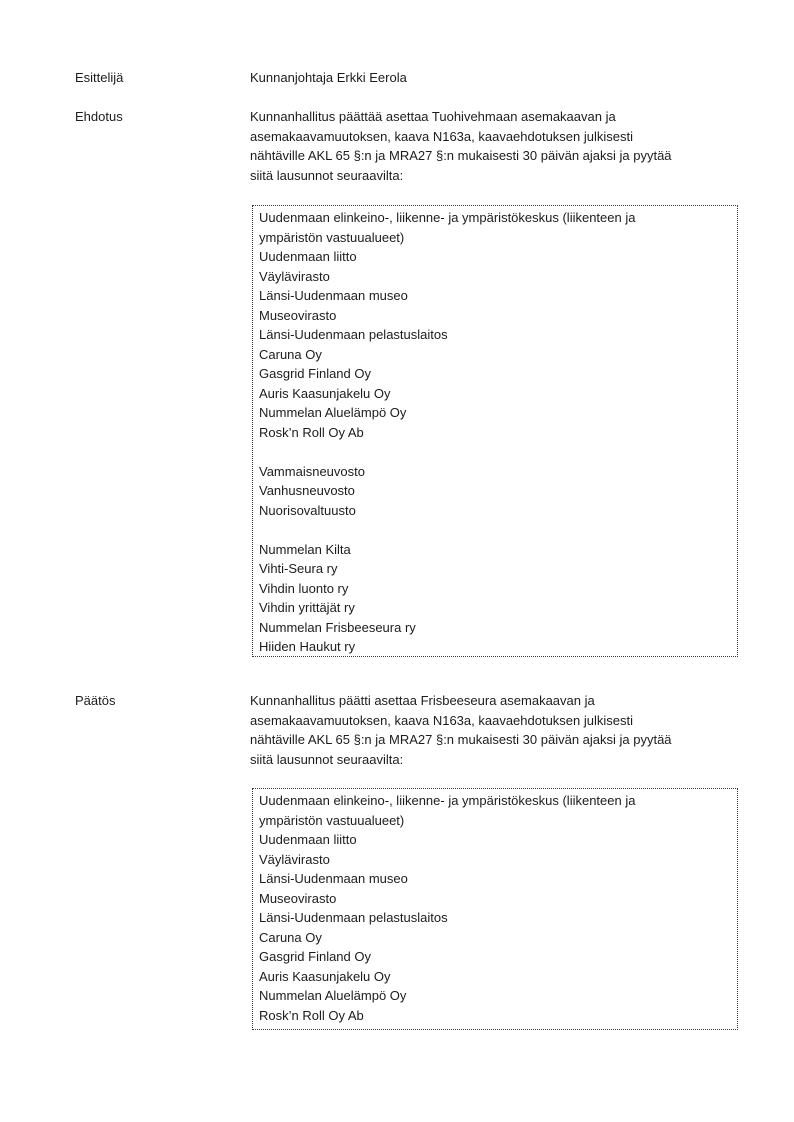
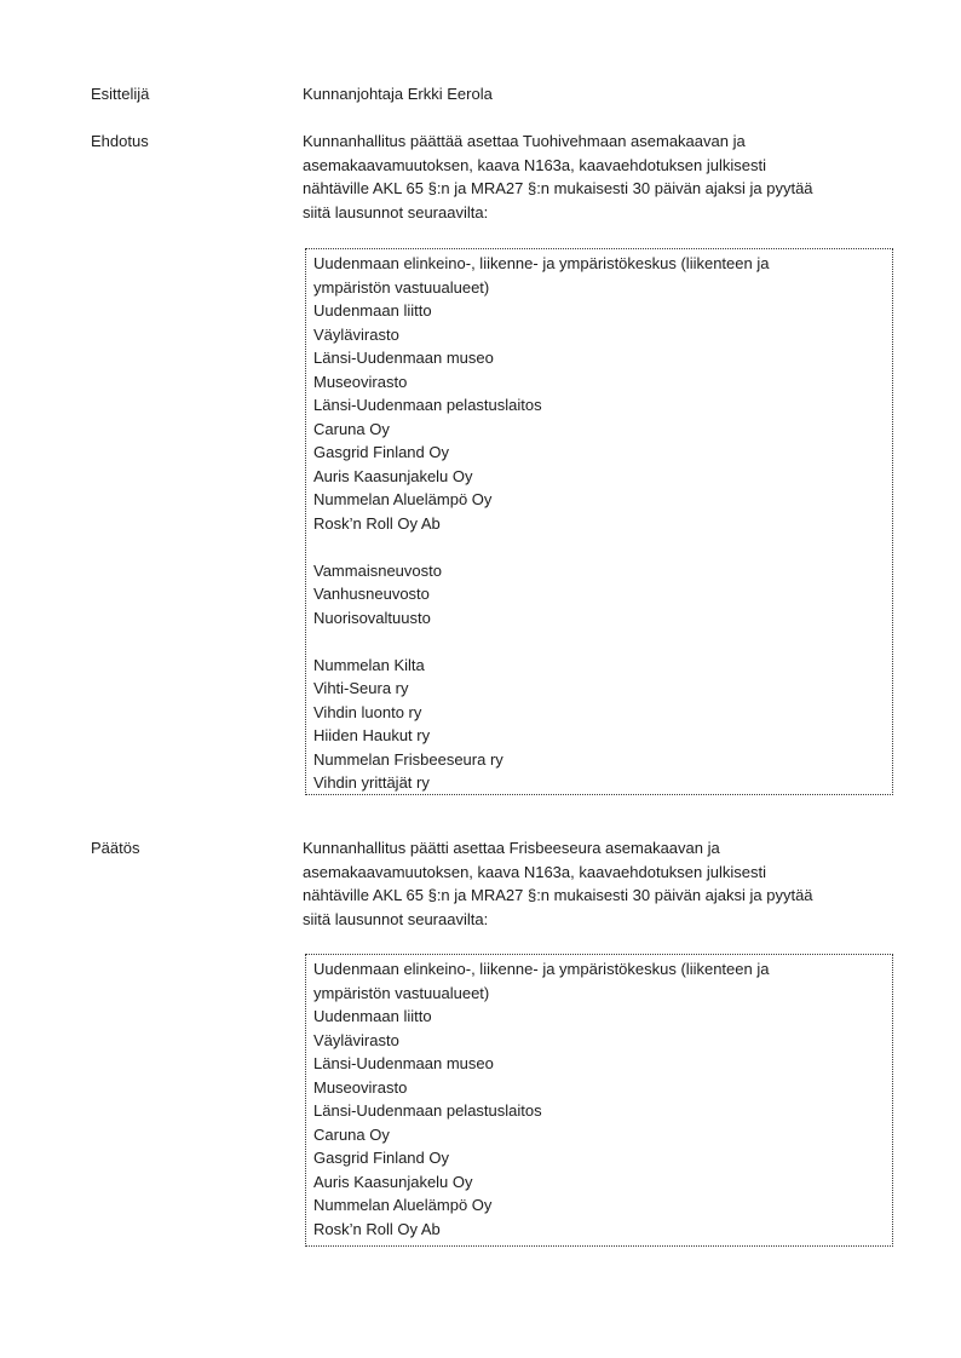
  Esittelijä
  Kunnanjohtaja Erkki Eerola
  Ehdotus
  Kunnanhallitus päättää asettaa Tuohivehmaan asemakaavan ja
  asemakaavamuutoksen, kaava N163a, kaavaehdotuksen julkisesti
  nähtäville AKL 65 §:n ja MRA27 §:n mukaisesti 30 päivän ajaksi ja pyytää
  siitä lausunnot seuraavilta:
  Uudenmaan elinkeino-, liikenne- ja ympäristökeskus (liikenteen ja
  ympäristön vastuualueet)
  Uudenmaan liitto
  Väylävirasto
  Länsi-Uudenmaan museo
  Museovirasto
  Länsi-Uudenmaan pelastuslaitos
  Caruna Oy
  Gasgrid Finland Oy
  Auris Kaasunjakelu Oy
  Nummelan Aluelämpö Oy
  Rosk’n Roll Oy Ab
  Vammaisneuvosto
  Vanhusneuvosto
  Nuorisovaltuusto
  Nummelan Kilta
  Vihti-Seura ry
  Vihdin luonto ry
- Vihdin yrittäjät ry
+ Hiiden Haukut ry
  Nummelan Frisbeeseura ry
- Hiiden Haukut ry
+ Vihdin yrittäjät ry
  Päätös
  Kunnanhallitus päätti asettaa Frisbeeseura asemakaavan ja
  asemakaavamuutoksen, kaava N163a, kaavaehdotuksen julkisesti
  nähtäville AKL 65 §:n ja MRA27 §:n mukaisesti 30 päivän ajaksi ja pyytää
  siitä lausunnot seuraavilta:
  Uudenmaan elinkeino-, liikenne- ja ympäristökeskus (liikenteen ja
  ympäristön vastuualueet)
  Uudenmaan liitto
  Väylävirasto
  Länsi-Uudenmaan museo
  Museovirasto
  Länsi-Uudenmaan pelastuslaitos
  Caruna Oy
  Gasgrid Finland Oy
  Auris Kaasunjakelu Oy
  Nummelan Aluelämpö Oy
  Rosk’n Roll Oy Ab
